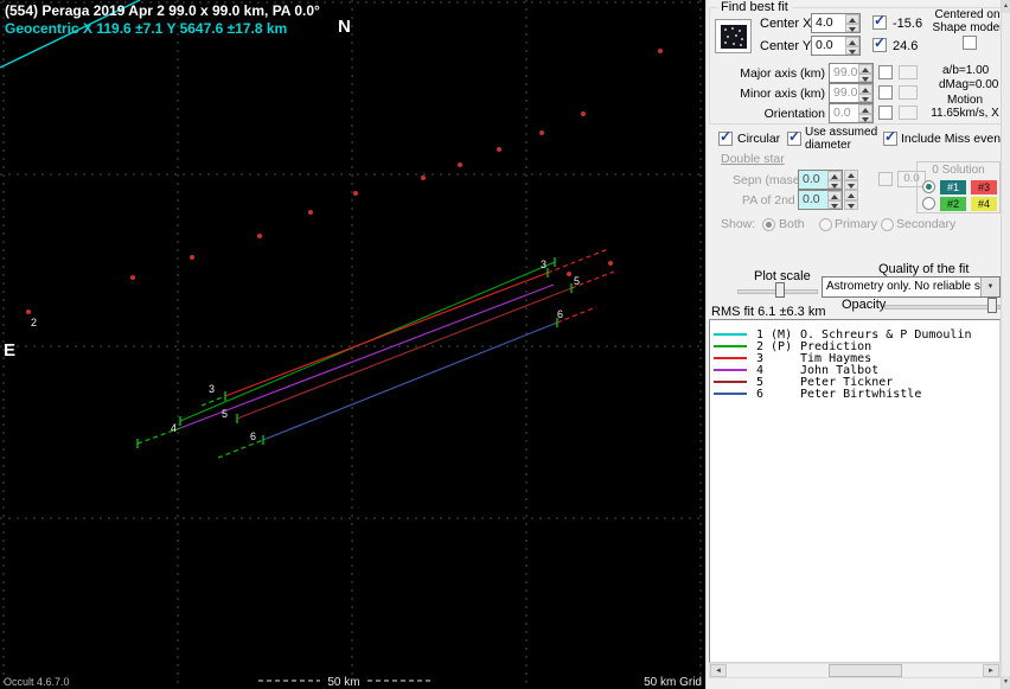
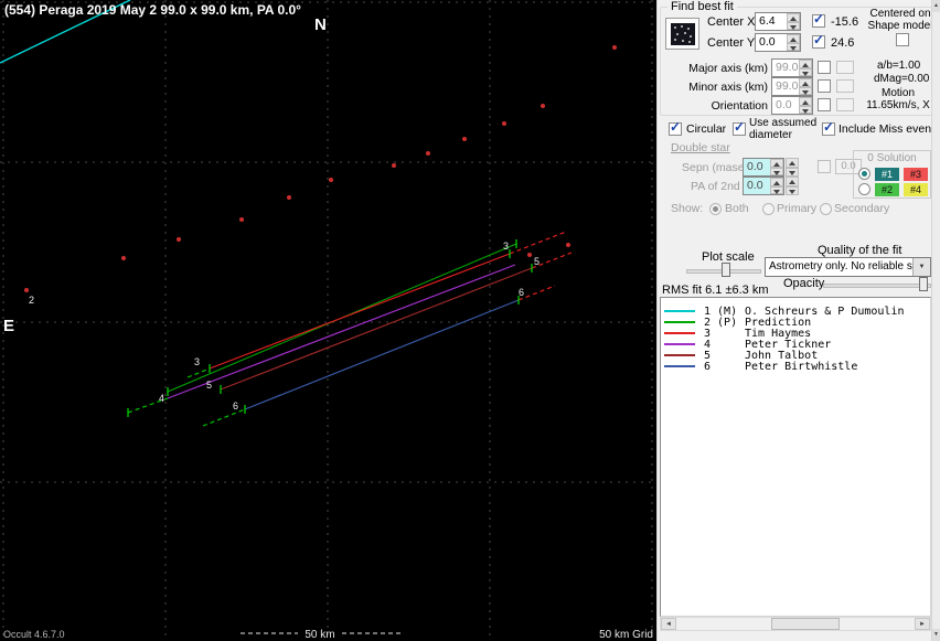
  2
  3
  3
  5
  5
  4
  6
  6
- (554) Peraga 2019 Apr 2 99.0 x 99.0 km, PA 0.0°
+ (554) Peraga 2019 May 2 99.0 x 99.0 km, PA 0.0°
- Geocentric X 119.6 ±7.1 Y 5647.6 ±17.8 km
  N
  E
  Occult 4.6.7.0
  50 km
  50 km Grid
  Find best fit
  Center X
- 4.0
+ 6.4
  -15.6
  Center Y
  0.0
  24.6
  Centered on
  Shape mode
  Major axis (km)
  99.0
  a/b=1.00
  Minor axis (km)
  99.0
  dMag=0.00
  Orientation
  0.0
  Motion
  11.65km/s, X
  Circular
  Use assumed
  diameter
  Include Miss even
  Double star
  Sepn (mase
  0.0
  0.0
  0 Solution
  #1
  #3
  #2
  #4
  PA of 2nd
  0.0
  Show:
  Both
  Primary
  Secondary
  Plot scale
  Quality of the fit
  Astrometry only. No reliable s
  Opacity
  RMS fit 6.1 ±6.3 km
  1 (M)
  O. Schreurs & P Dumoulin
  2 (P)
  Prediction
  3
  Tim Haymes
  4
- John Talbot
+ Peter Tickner
  5
- Peter Tickner
+ John Talbot
  6
  Peter Birtwhistle
